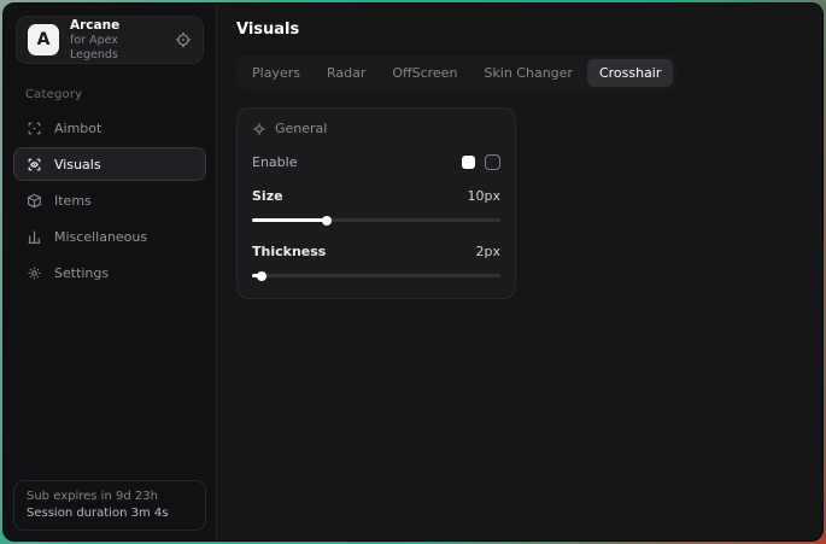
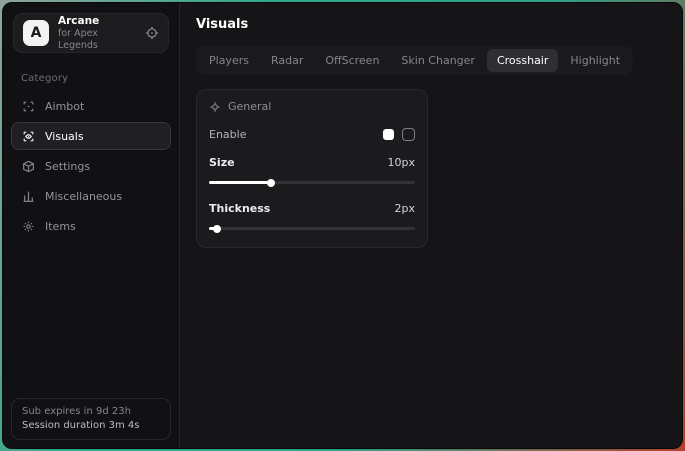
  A
  Arcane
  for Apex Legends
  Category
  Aimbot
  Visuals
- Items
+ Settings
  Miscellaneous
- Settings
+ Items
  Sub expires in 9d 23h
  Session duration 3m 4s
  Visuals
  Players
  Radar
  OffScreen
  Skin Changer
  Crosshair
+ Highlight
  General
  Enable
  Size
  10px
  Thickness
  2px
